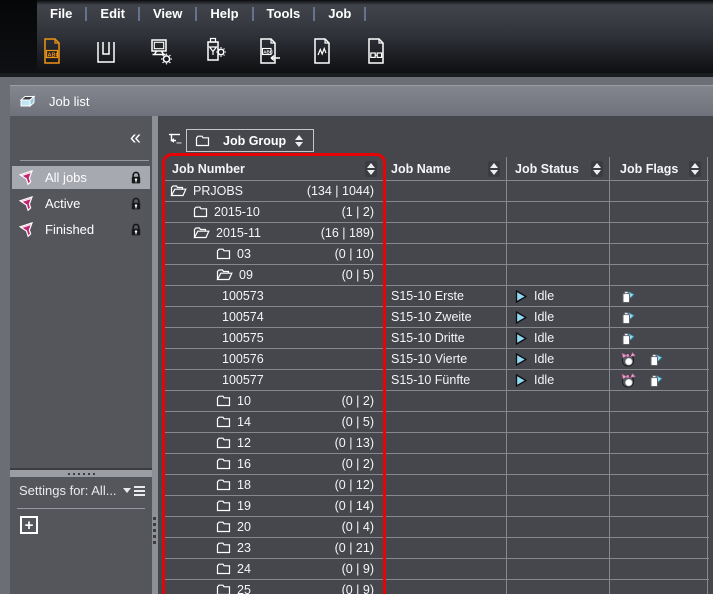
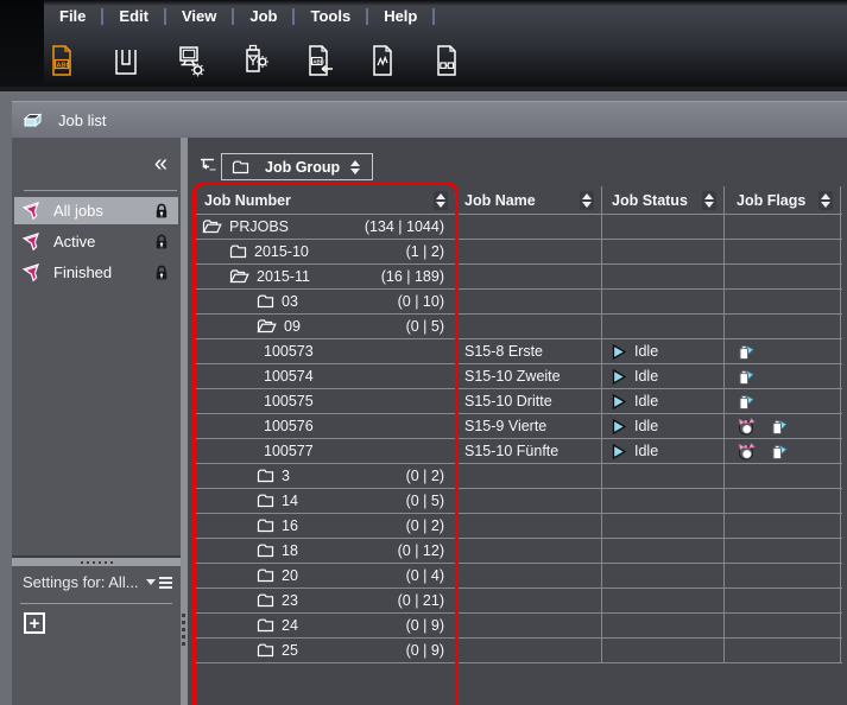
  File
  Edit
  View
- Help
+ Job
  Tools
- Job
+ Help
  Job list
  «
  All jobs
  Active
  Finished
  Settings for: All...
  +
  Job Group
  Job Number
  Job Name
  Job Status
  Job Flags
  PRJOBS
  (134 | 1044)
  2015-10
  (1 | 2)
  2015-11
  (16 | 189)
  03
  (0 | 10)
  09
  (0 | 5)
  100573
- S15-10 Erste
+ S15-8 Erste
  Idle
  100574
  S15-10 Zweite
  Idle
  100575
  S15-10 Dritte
  Idle
  100576
- S15-10 Vierte
+ S15-9 Vierte
  Idle
  100577
  S15-10 Fünfte
  Idle
- 10
+ 3
  (0 | 2)
  14
  (0 | 5)
- 12
- (0 | 13)
  16
  (0 | 2)
  18
  (0 | 12)
- 19
- (0 | 14)
  20
  (0 | 4)
  23
  (0 | 21)
  24
  (0 | 9)
  25
  (0 | 9)
